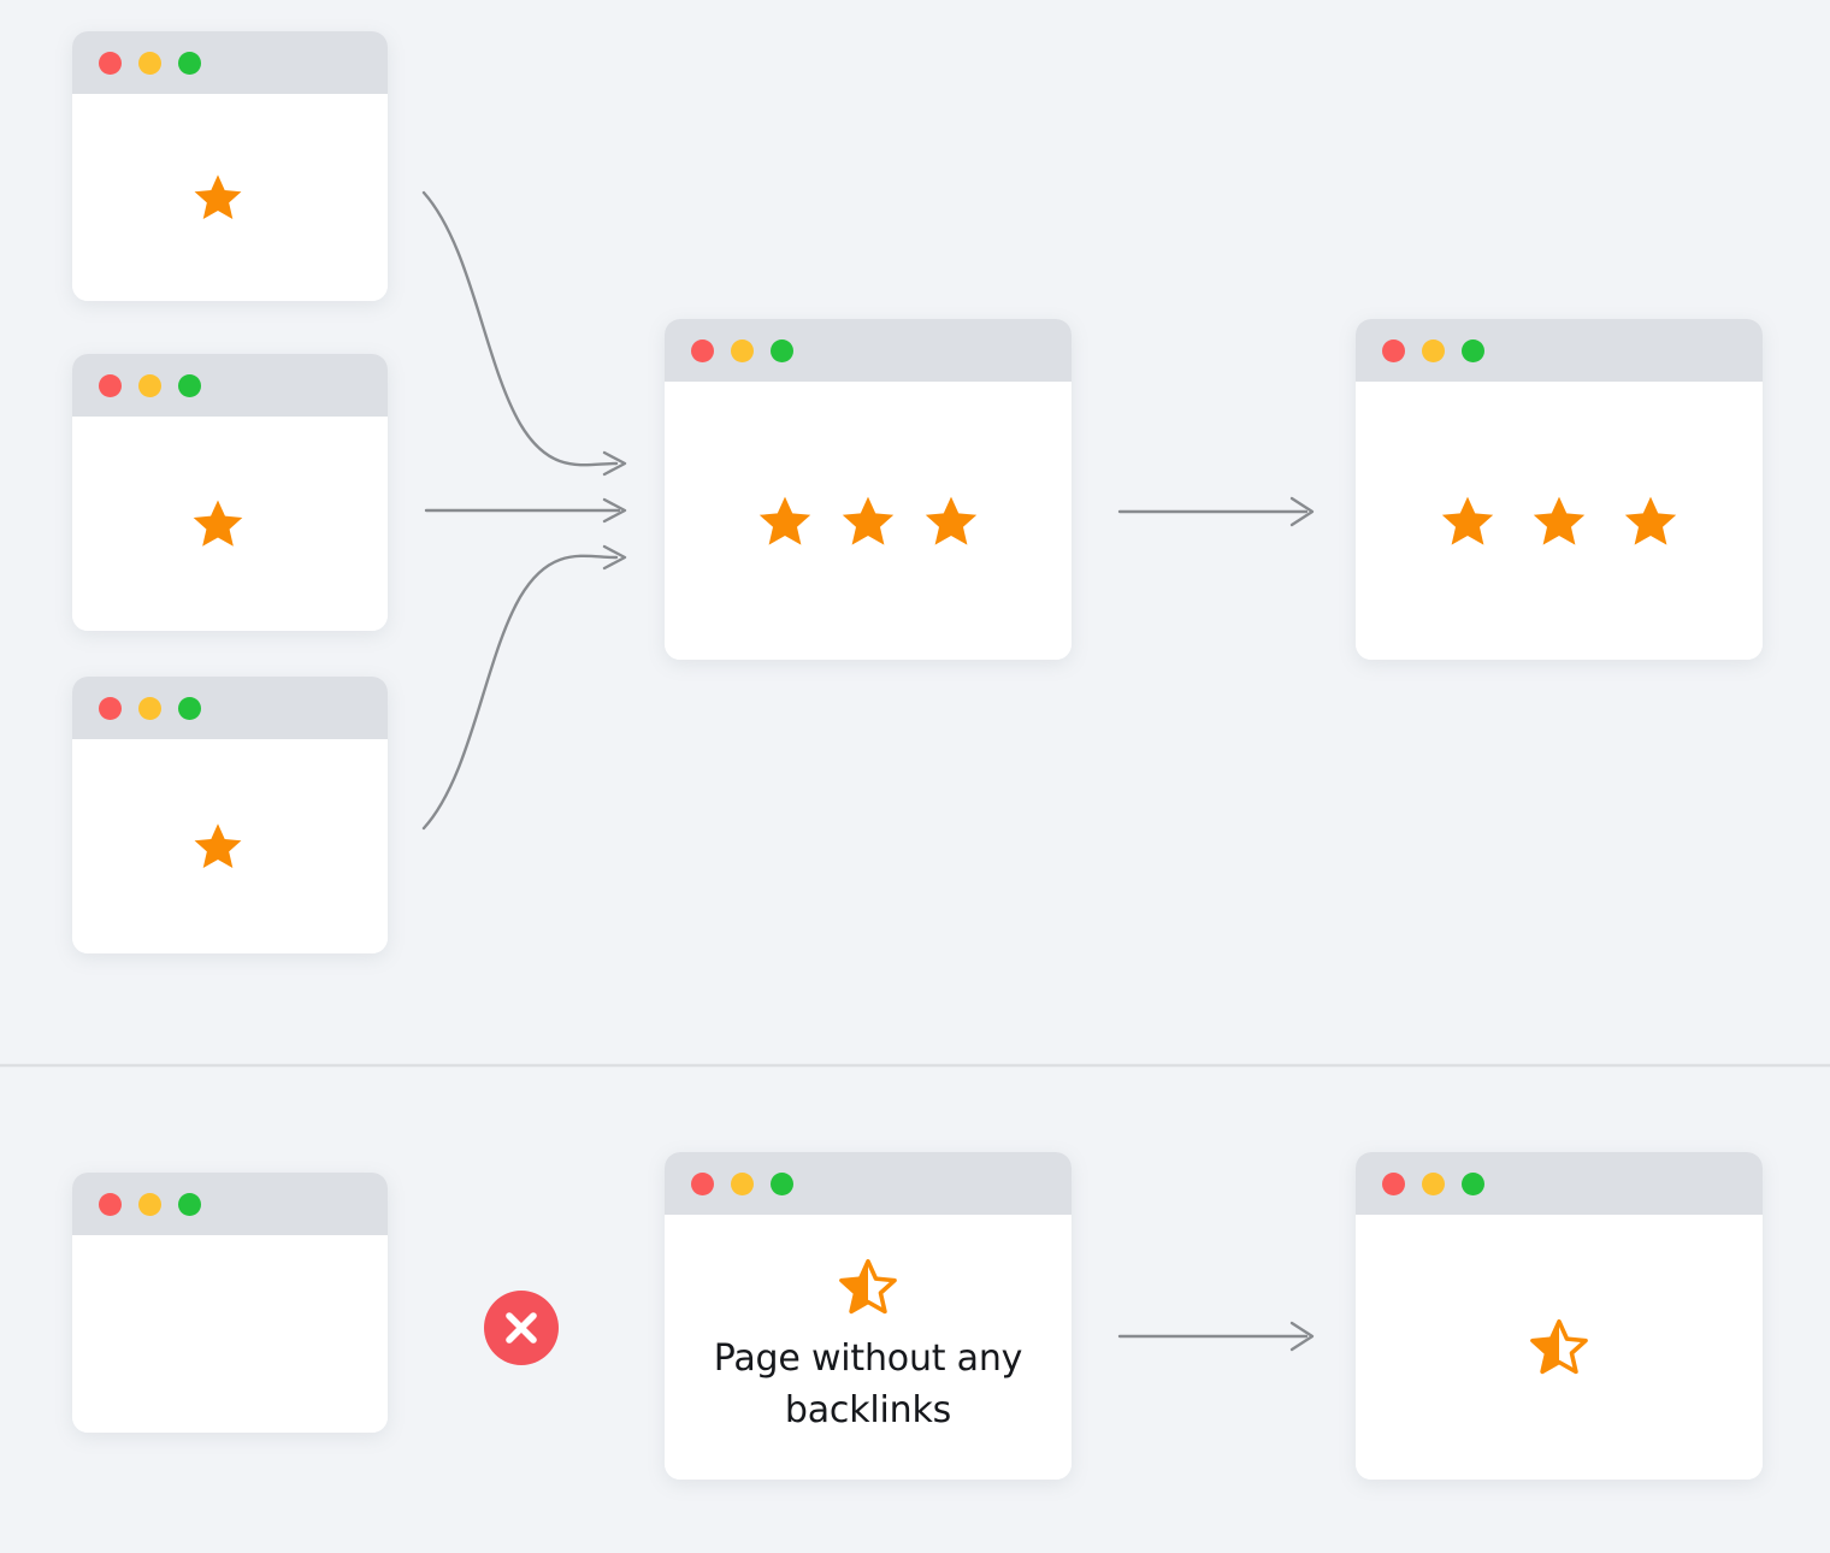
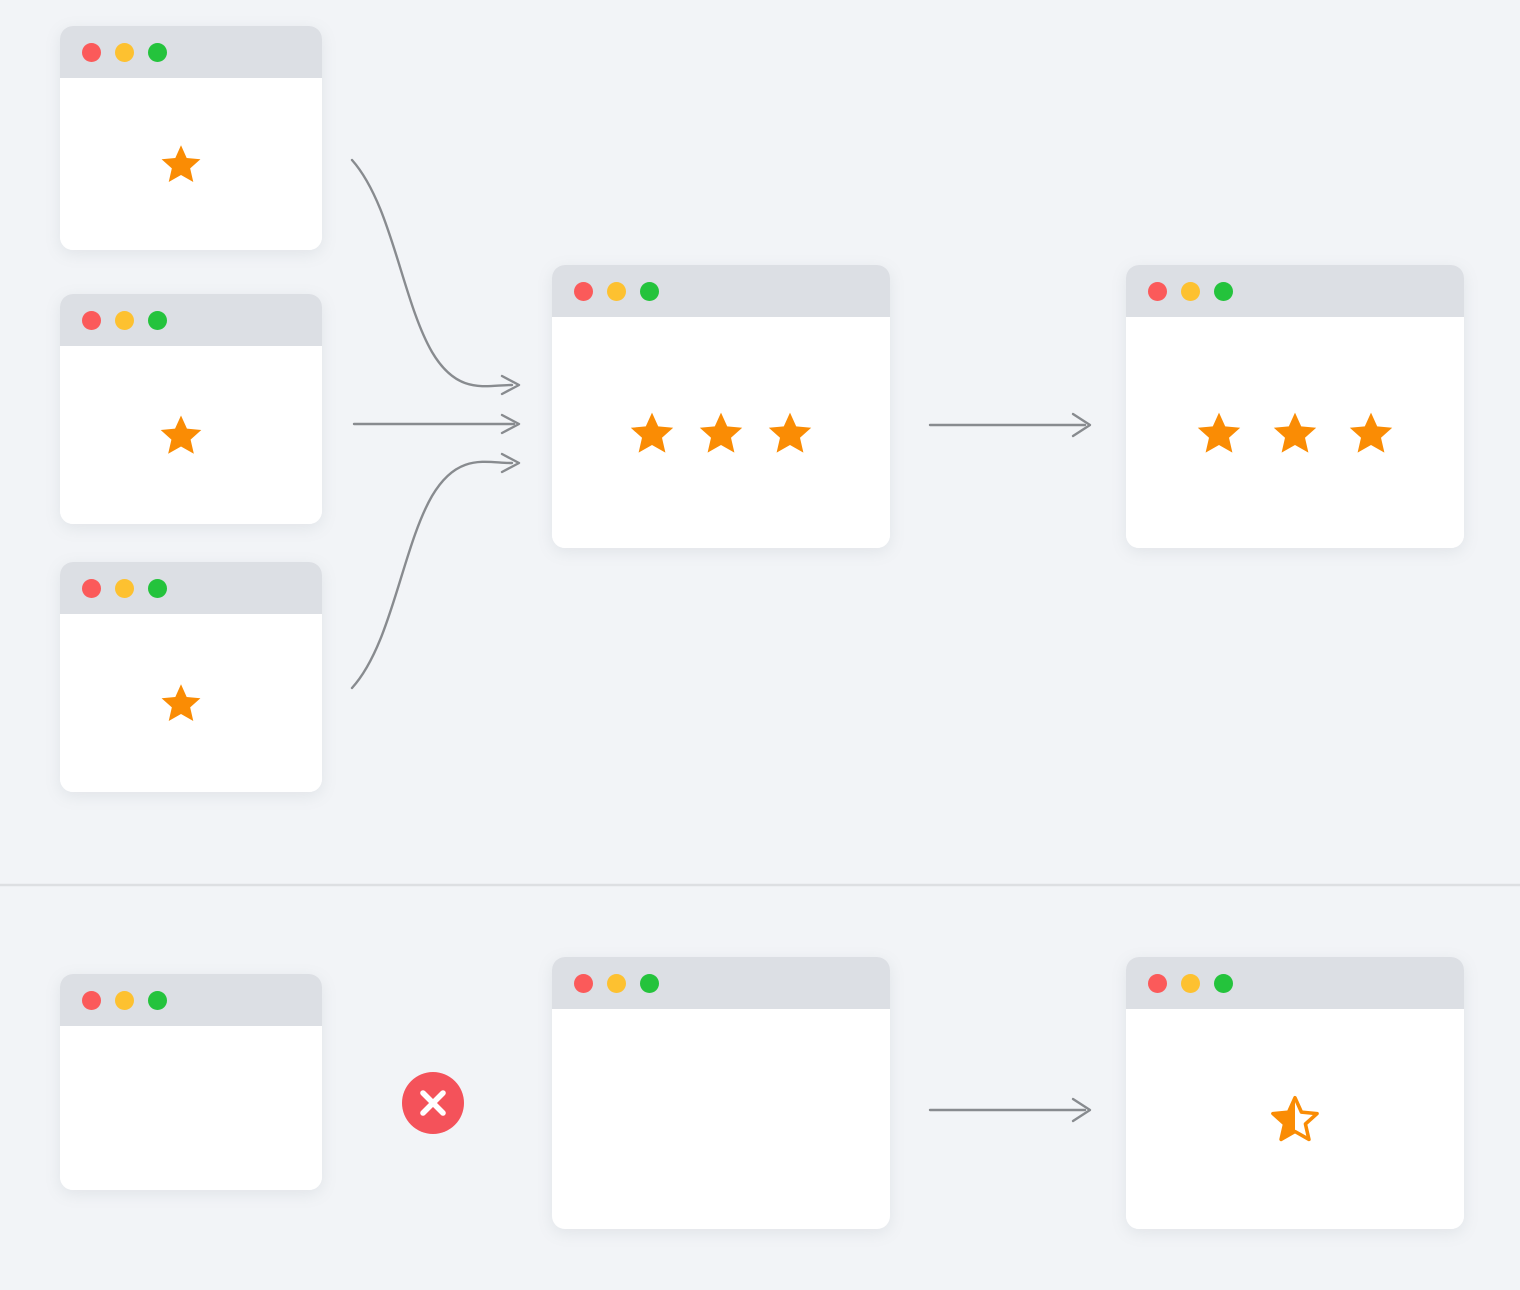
- Page without any backlinks
